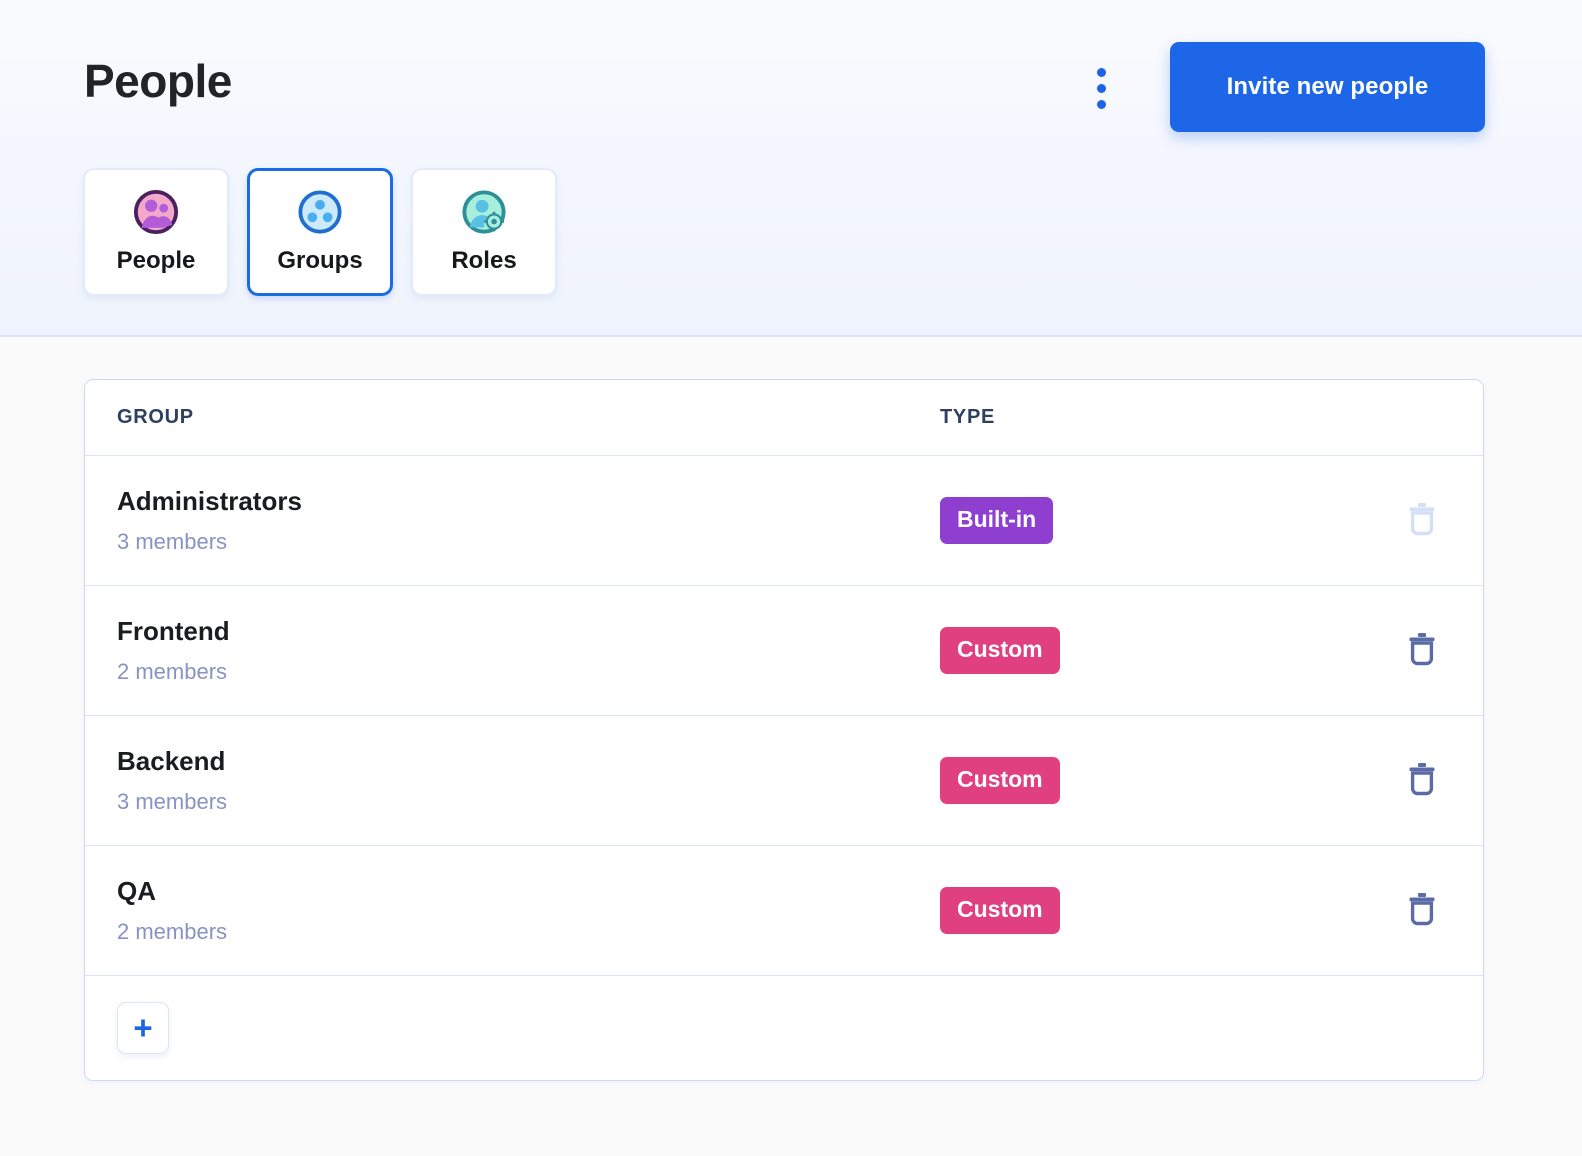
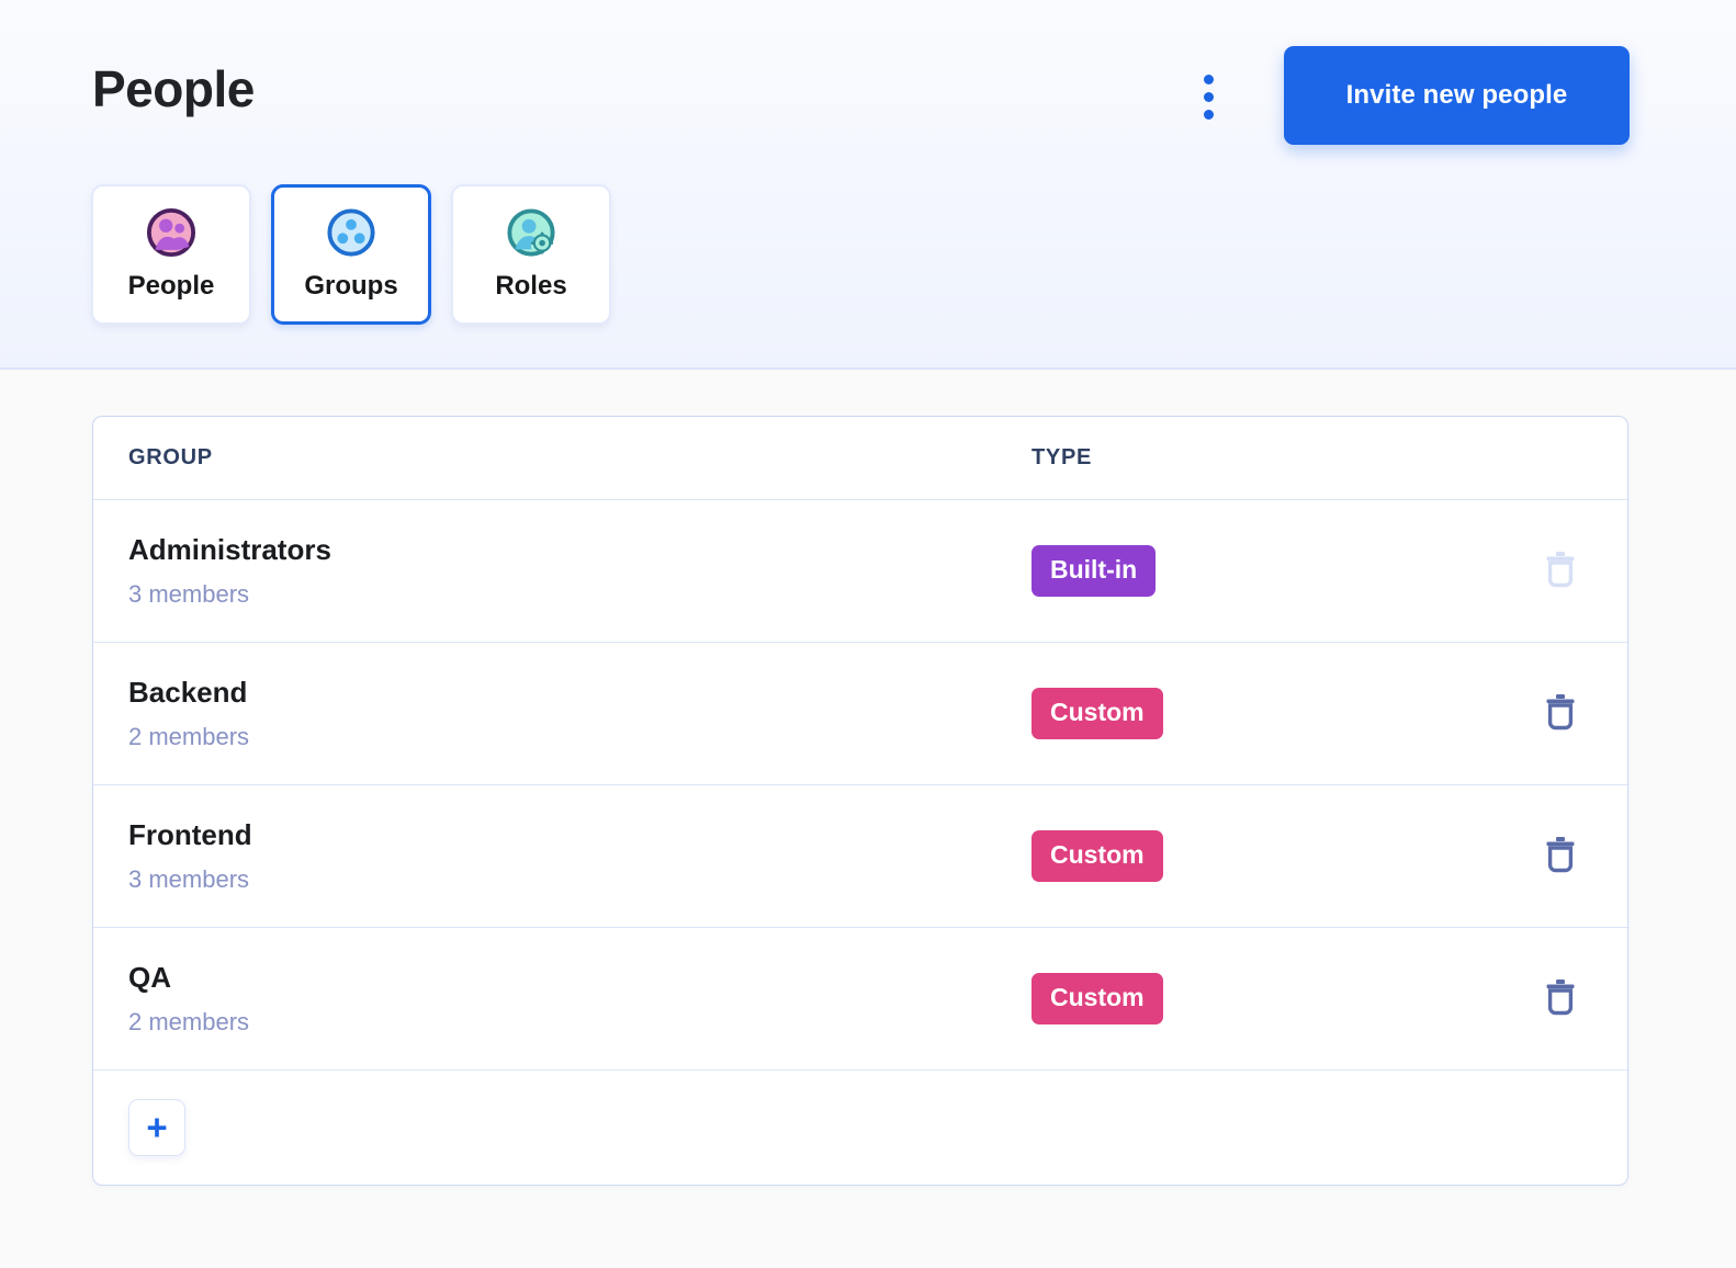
  People
  Invite new people
  People
  Groups
  Roles
  GROUP
  TYPE
  Administrators
  3 members
  Built-in
- Frontend
+ Backend
  2 members
  Custom
- Backend
+ Frontend
  3 members
  Custom
  QA
  2 members
  Custom
  +
